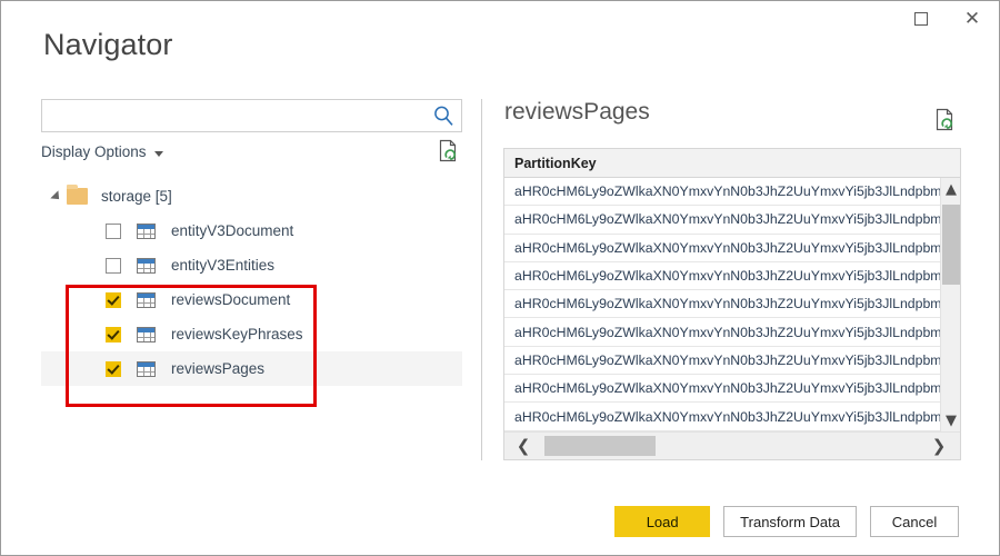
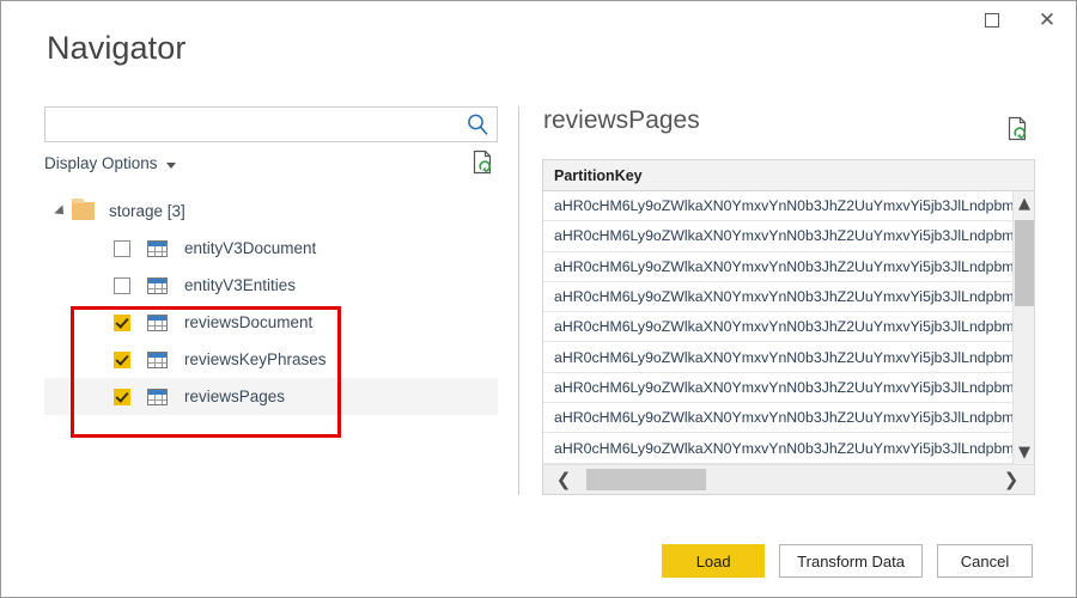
  ✕
  Navigator
  Display Options
- storage [5]
+ storage [3]
  entityV3Document
  entityV3Entities
  reviewsDocument
  reviewsKeyPhrases
  reviewsPages
  reviewsPages
  PartitionKey
  aHR0cHM6Ly9oZWlkaXN0YmxvYnN0b3JhZ2UuYmxvYi5jb3JlLndpbm
  aHR0cHM6Ly9oZWlkaXN0YmxvYnN0b3JhZ2UuYmxvYi5jb3JlLndpbm
  aHR0cHM6Ly9oZWlkaXN0YmxvYnN0b3JhZ2UuYmxvYi5jb3JlLndpbm
  aHR0cHM6Ly9oZWlkaXN0YmxvYnN0b3JhZ2UuYmxvYi5jb3JlLndpbm
  aHR0cHM6Ly9oZWlkaXN0YmxvYnN0b3JhZ2UuYmxvYi5jb3JlLndpbm
  aHR0cHM6Ly9oZWlkaXN0YmxvYnN0b3JhZ2UuYmxvYi5jb3JlLndpbm
  aHR0cHM6Ly9oZWlkaXN0YmxvYnN0b3JhZ2UuYmxvYi5jb3JlLndpbm
  aHR0cHM6Ly9oZWlkaXN0YmxvYnN0b3JhZ2UuYmxvYi5jb3JlLndpbm
  aHR0cHM6Ly9oZWlkaXN0YmxvYnN0b3JhZ2UuYmxvYi5jb3JlLndpbm
  ▲
  ▼
  ❮
  ❯
  Load
  Transform Data
  Cancel
